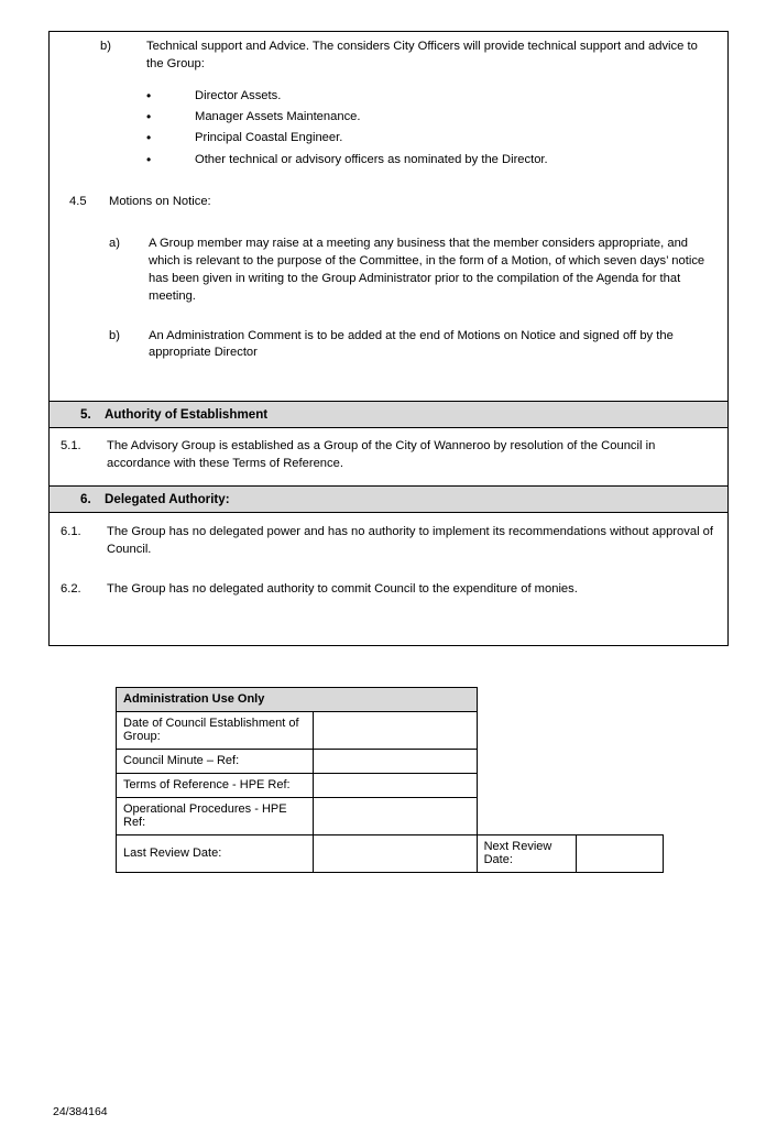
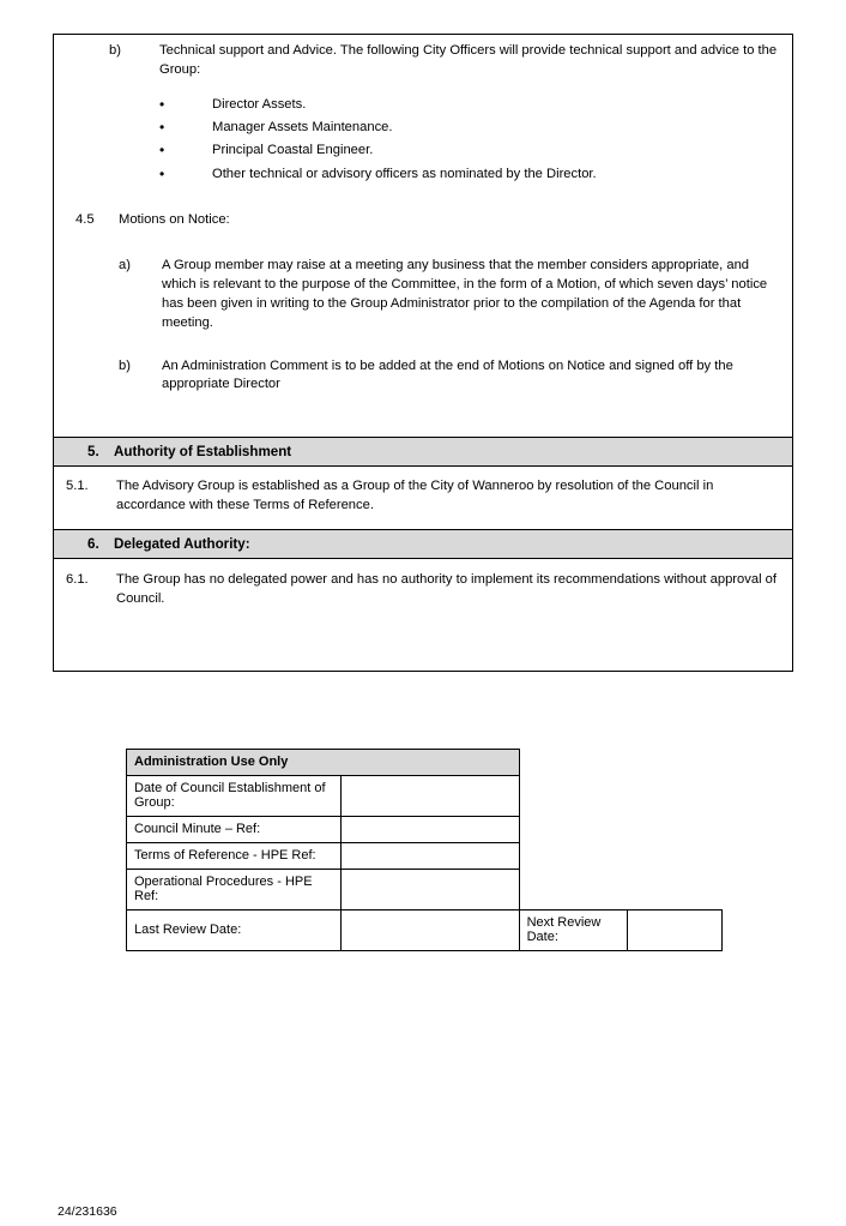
  b)
- Technical support and Advice. The considers City Officers will provide technical support and advice to the Group:
+ Technical support and Advice. The following City Officers will provide technical support and advice to the Group:
  •
  Director Assets.
  •
  Manager Assets Maintenance.
  •
  Principal Coastal Engineer.
  •
  Other technical or advisory officers as nominated by the Director.
  4.5
  Motions on Notice:
  a)
  A Group member may raise at a meeting any business that the member considers appropriate, and which is relevant to the purpose of the Committee, in the form of a Motion, of which seven days’ notice has been given in writing to the Group Administrator prior to the compilation of the Agenda for that meeting.
  b)
  An Administration Comment is to be added at the end of Motions on Notice and signed off by the appropriate Director
  5. Authority of Establishment
  5.1.
  The Advisory Group is established as a Group of the City of Wanneroo by resolution of the Council in accordance with these Terms of Reference.
  6. Delegated Authority:
  6.1.
  The Group has no delegated power and has no authority to implement its recommendations without approval of Council.
- 6.2.
- The Group has no delegated authority to commit Council to the expenditure of monies.
  Administration Use Only
  Date of Council Establishment of Group:
  Council Minute – Ref:
  Terms of Reference - HPE Ref:
  Operational Procedures - HPE Ref:
  Last Review Date:		Next Review Date:
- 24/384164
+ 24/231636
